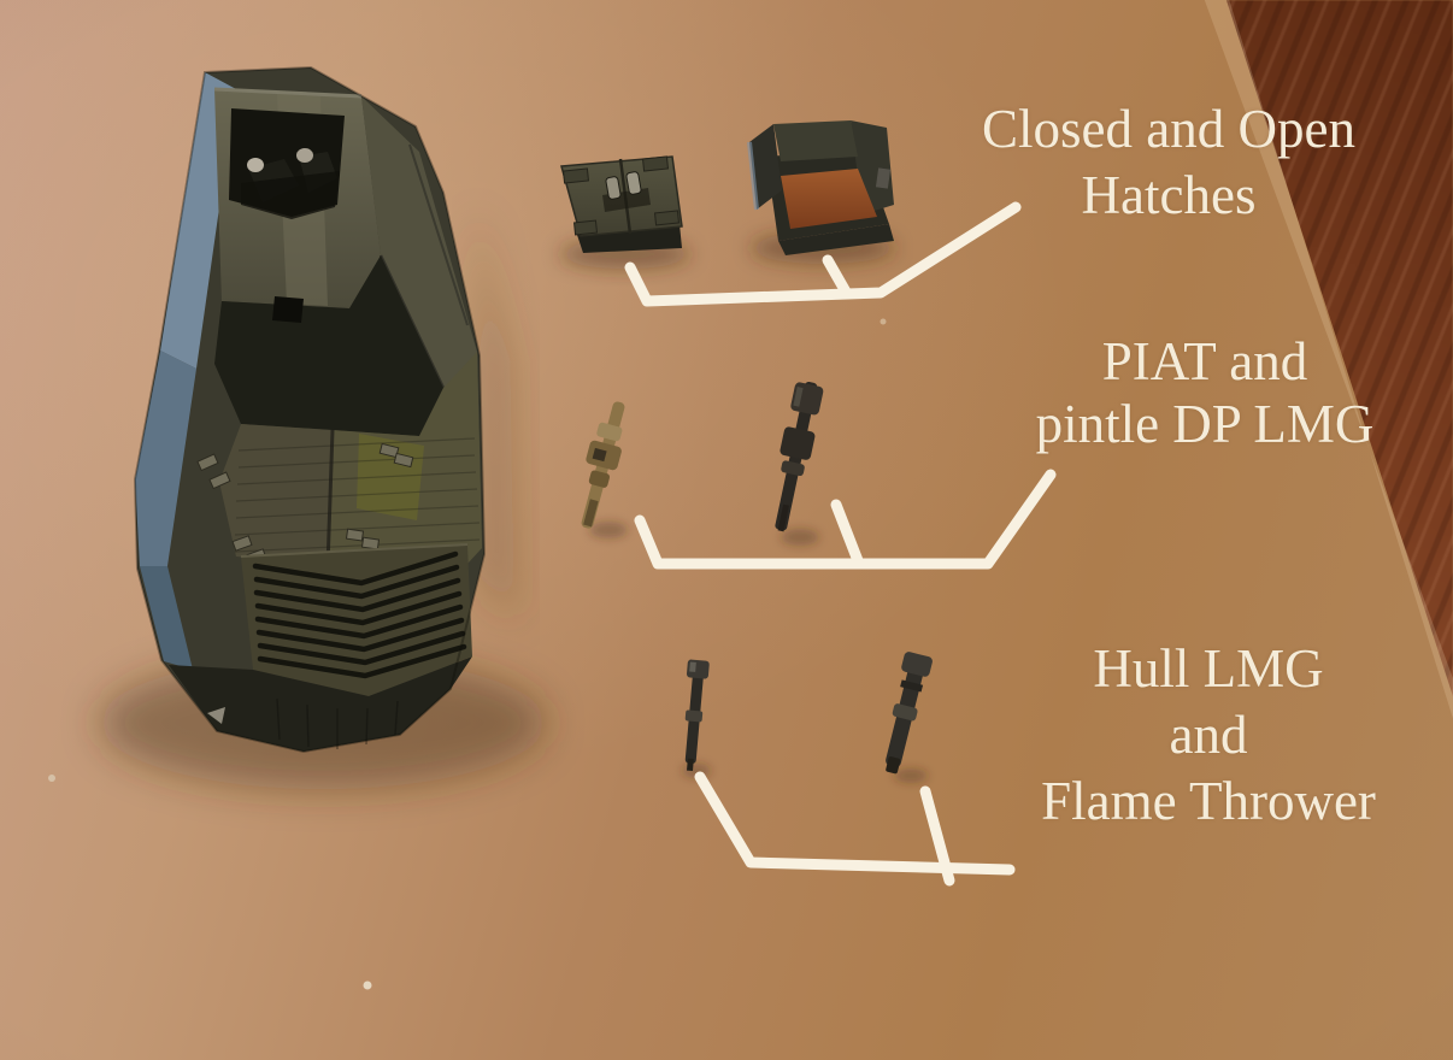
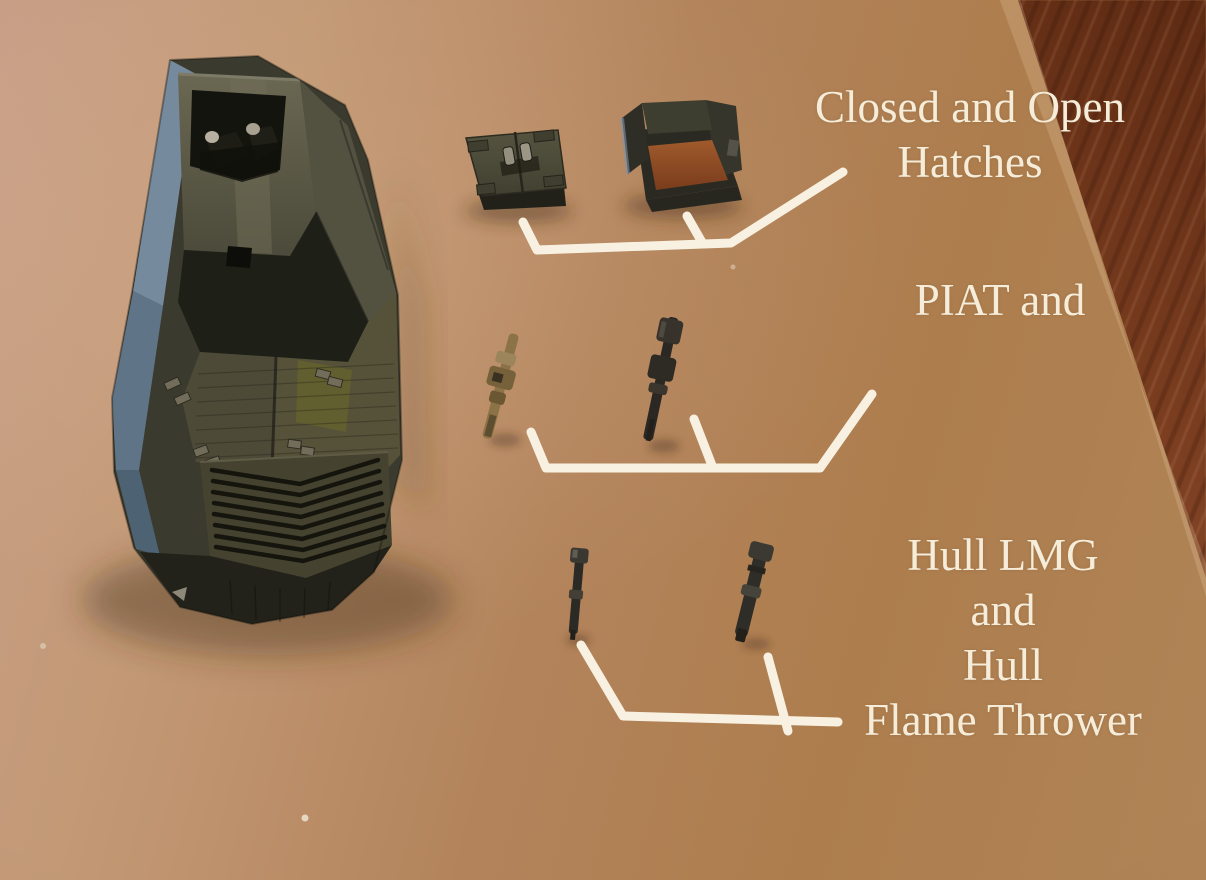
  Closed and Open
  Hatches
  PIAT and
- pintle DP LMG
  Hull LMG
  and
+ Hull
  Flame Thrower
